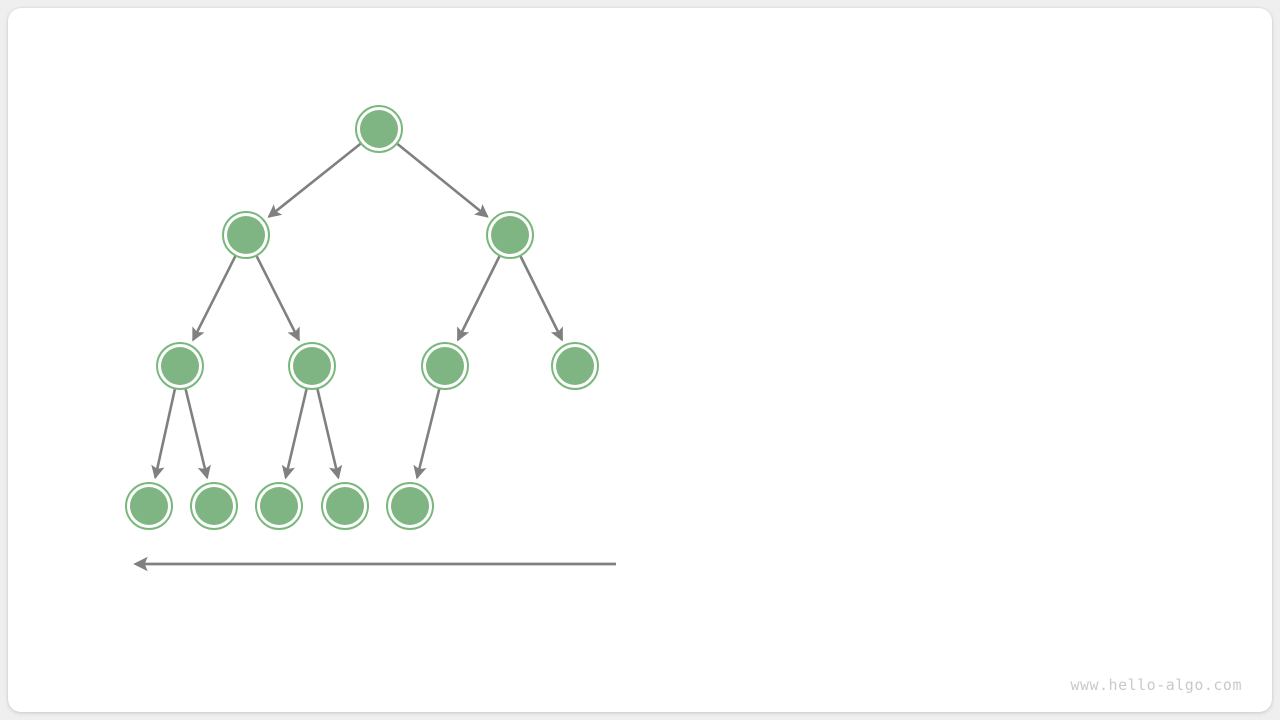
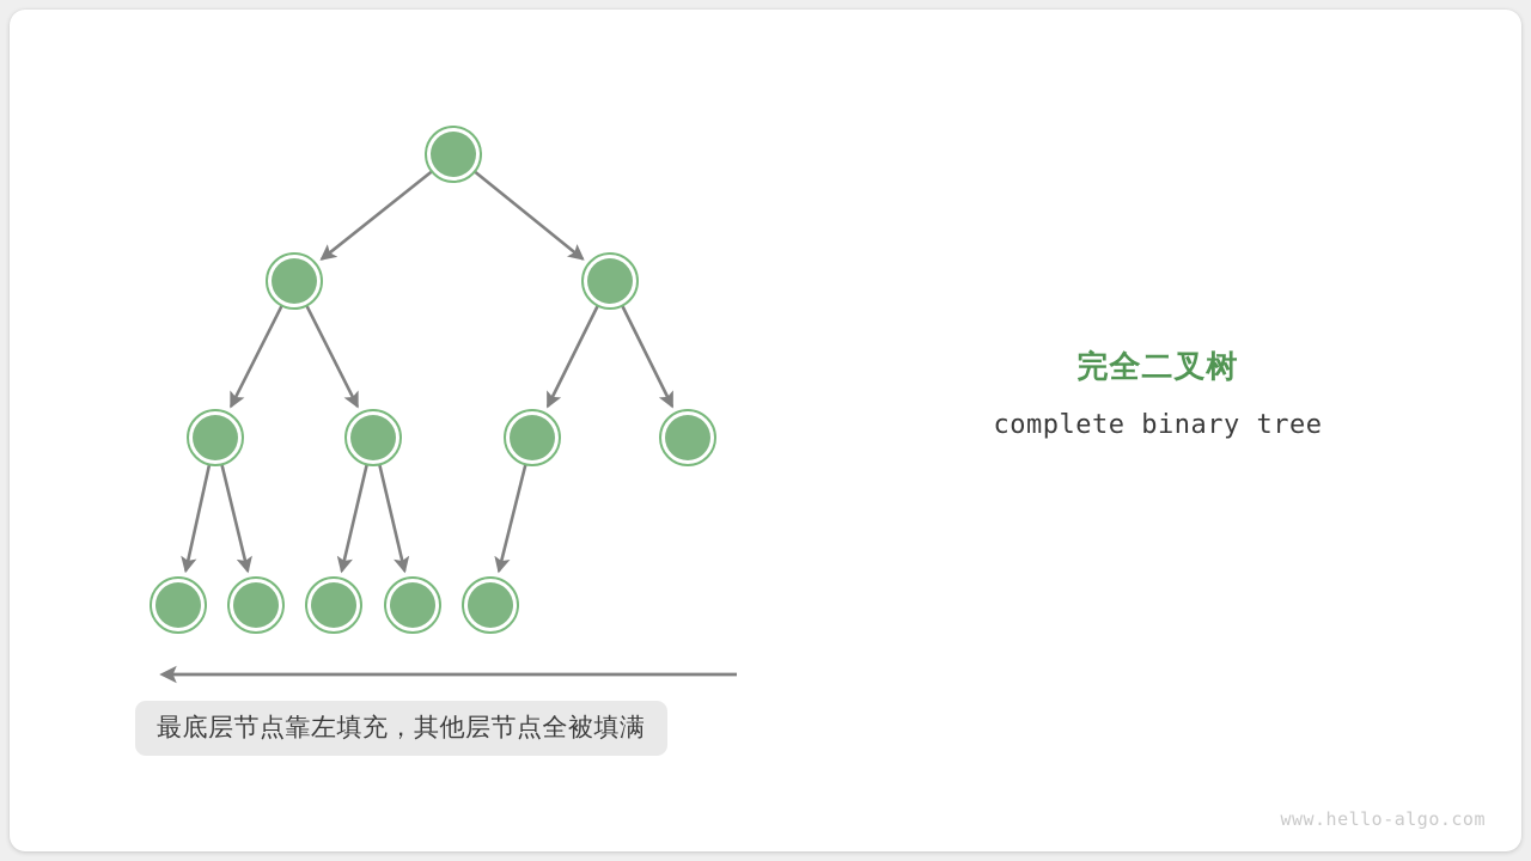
+ 完全二叉树
+ complete binary tree
+ 最底层节点靠左填充，其他层节点全被填满
  www.hello-algo.com
